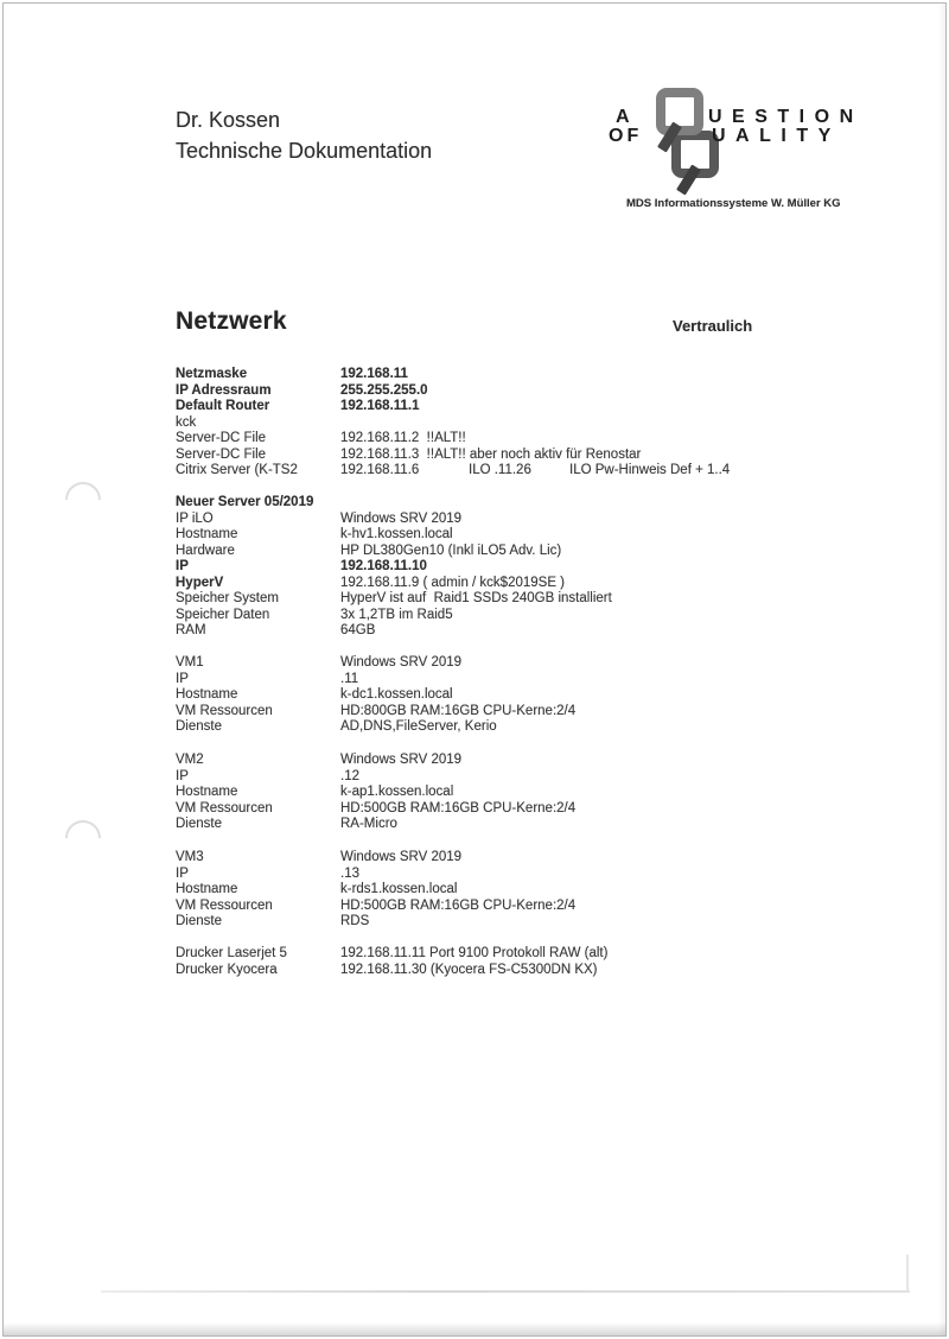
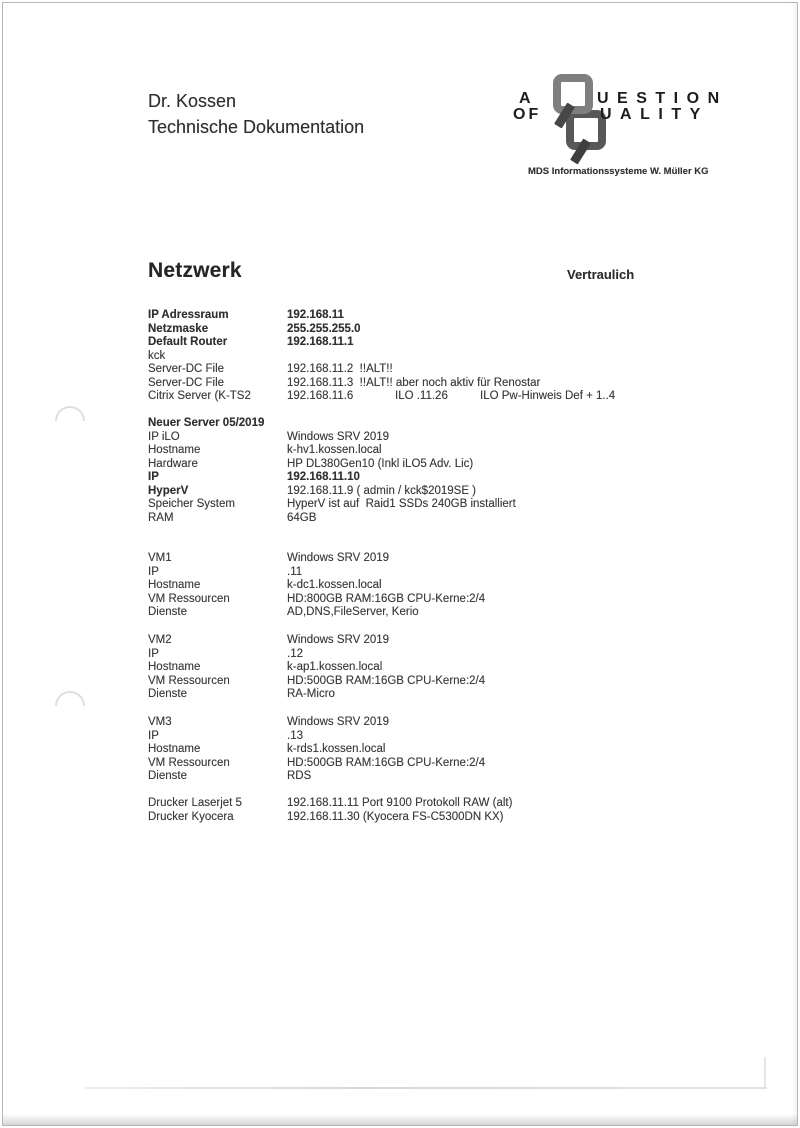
  Dr. Kossen
  Technische Dokumentation
  A
  UESTION
  OF
  UALITY
  MDS Informationssysteme W. Müller KG
  Netzwerk
  Vertraulich
- Netzmaske
+ IP Adressraum
  192.168.11
- IP Adressraum
+ Netzmaske
  255.255.255.0
  Default Router
  192.168.11.1
  kck
  Server-DC File
  192.168.11.2 !!ALT!!
  Server-DC File
  192.168.11.3 !!ALT!! aber noch aktiv für Renostar
  Citrix Server (K-TS2
  192.168.11.6
  ILO .11.26
  ILO Pw-Hinweis Def + 1..4
  Neuer Server 05/2019
  IP iLO
  Windows SRV 2019
  Hostname
  k-hv1.kossen.local
  Hardware
  HP DL380Gen10 (Inkl iLO5 Adv. Lic)
  IP
  192.168.11.10
  HyperV
  192.168.11.9 ( admin / kck$2019SE )
  Speicher System
  HyperV ist auf Raid1 SSDs 240GB installiert
- Speicher Daten
- 3x 1,2TB im Raid5
  RAM
  64GB
  VM1
  Windows SRV 2019
  IP
  .11
  Hostname
  k-dc1.kossen.local
  VM Ressourcen
  HD:800GB RAM:16GB CPU-Kerne:2/4
  Dienste
  AD,DNS,FileServer, Kerio
  VM2
  Windows SRV 2019
  IP
  .12
  Hostname
  k-ap1.kossen.local
  VM Ressourcen
  HD:500GB RAM:16GB CPU-Kerne:2/4
  Dienste
  RA-Micro
  VM3
  Windows SRV 2019
  IP
  .13
  Hostname
  k-rds1.kossen.local
  VM Ressourcen
  HD:500GB RAM:16GB CPU-Kerne:2/4
  Dienste
  RDS
  Drucker Laserjet 5
  192.168.11.11 Port 9100 Protokoll RAW (alt)
  Drucker Kyocera
  192.168.11.30 (Kyocera FS-C5300DN KX)
